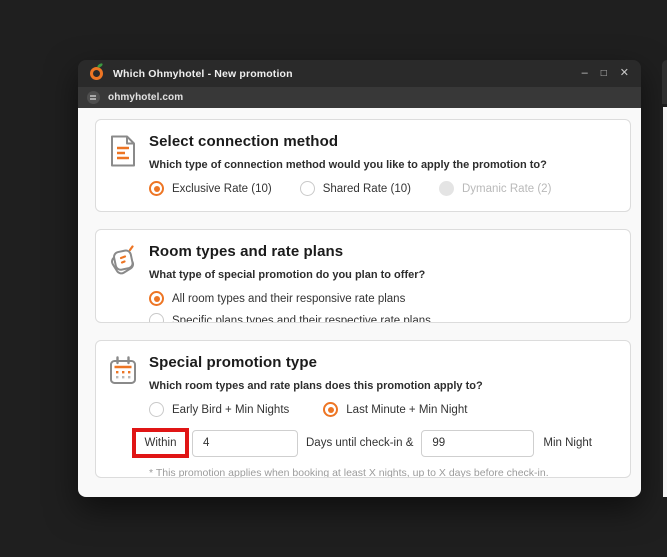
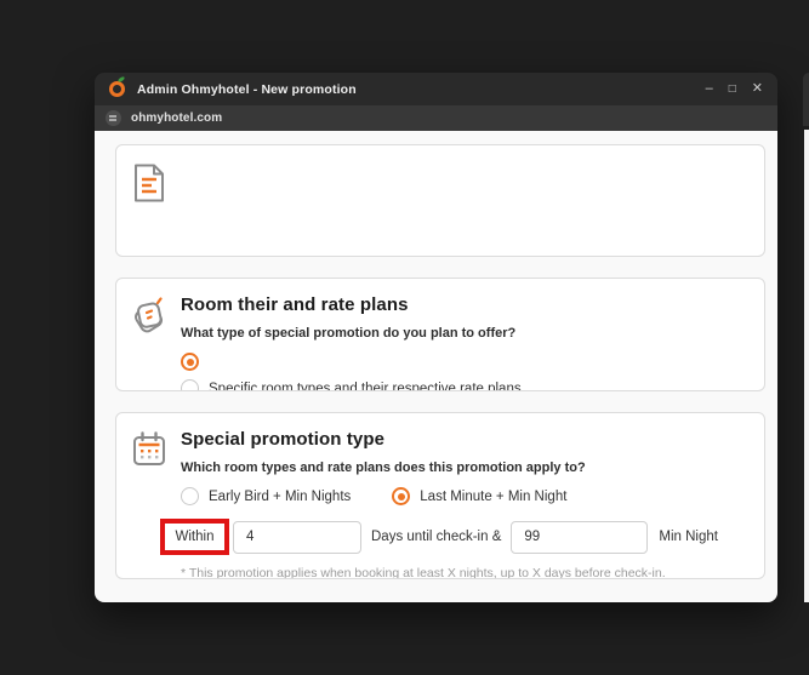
- Which Ohmyhotel - New promotion
+ Admin Ohmyhotel - New promotion
  –
  □
  ✕
  ohmyhotel.com
- Select connection method
- Which type of connection method would you like to apply the promotion to?
- Exclusive Rate (10)
- Shared Rate (10)
- Dymanic Rate (2)
- Room types and rate plans
+ Room their and rate plans
  What type of special promotion do you plan to offer?
- All room types and their responsive rate plans
- Specific plans types and their respective rate plans
+ Specific room types and their respective rate plans
  Special promotion type
  Which room types and rate plans does this promotion apply to?
  Early Bird + Min Nights
  Last Minute + Min Night
  Within
  4
  Days until check-in &
  99
  Min Night
  * This promotion applies when booking at least X nights, up to X days before check-in.
